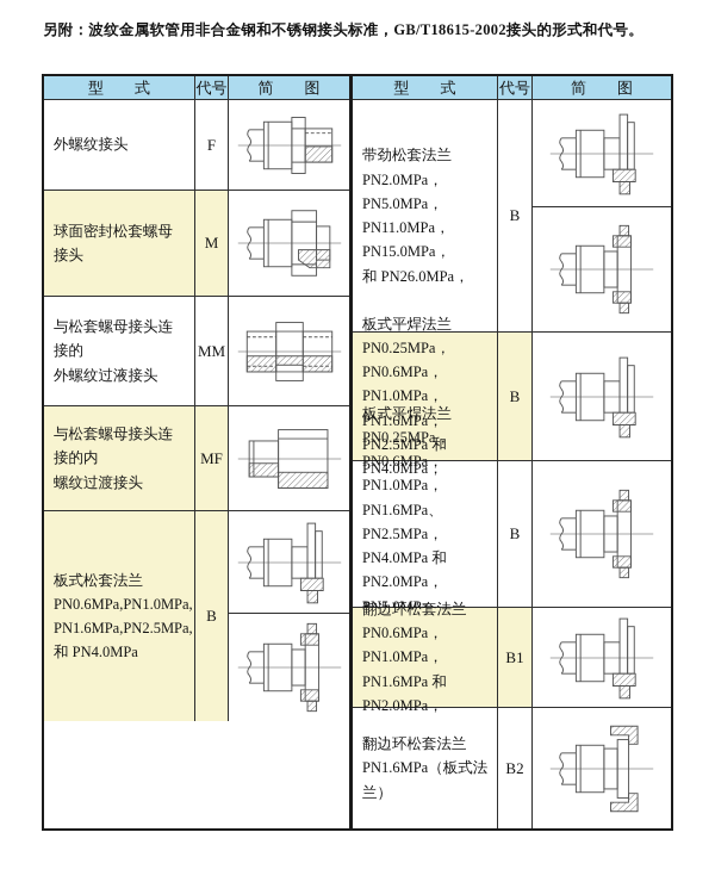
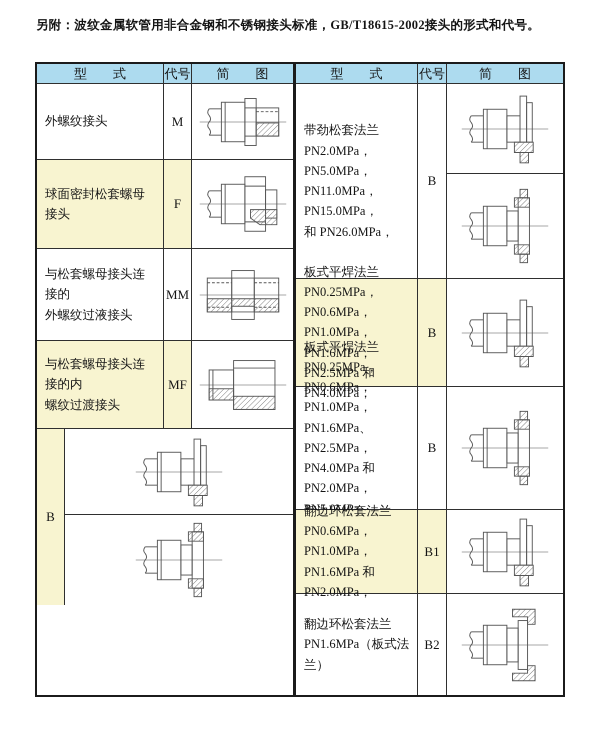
  另附：波纹金属软管用非合金钢和不锈钢接头标准，GB/T18615-2002接头的形式和代号。
  型 式
  代号
  简 图
  外螺纹接头
- F
+ M
  球面密封松套螺母接头
- M
+ F
  与松套螺母接头连接的
  外螺纹过液接头
  MM
  与松套螺母接头连接的内
  螺纹过渡接头
  MF
- 板式松套法兰
- PN0.6MPa,PN1.0MPa,
- PN1.6MPa,PN2.5MPa,
- 和 PN4.0MPa
  B
  型 式
  代号
  简 图
  带劲松套法兰
  PN2.0MPa， PN5.0MPa，
  PN11.0MPa， PN15.0MPa，
  和 PN26.0MPa，
  B
  板式平焊法兰
  PN0.25MPa， PN0.6MPa，
  PN1.0MPa， PN1.6MPa，
  B
  板式平焊法兰
  PN0.25MPa， PN0.6MPa，
  PN1.0MPa， PN1.6MPa、
  PN2.5MPa， PN4.0MPa 和
  PN2.0MPa， PN5.0MPa，
  B
  翻边环松套法兰
  PN0.6MPa， PN1.0MPa，
  PN1.6MPa 和 PN2.0MPa，
  B1
  翻边环松套法兰
  PN1.6MPa（板式法兰）
  B2
